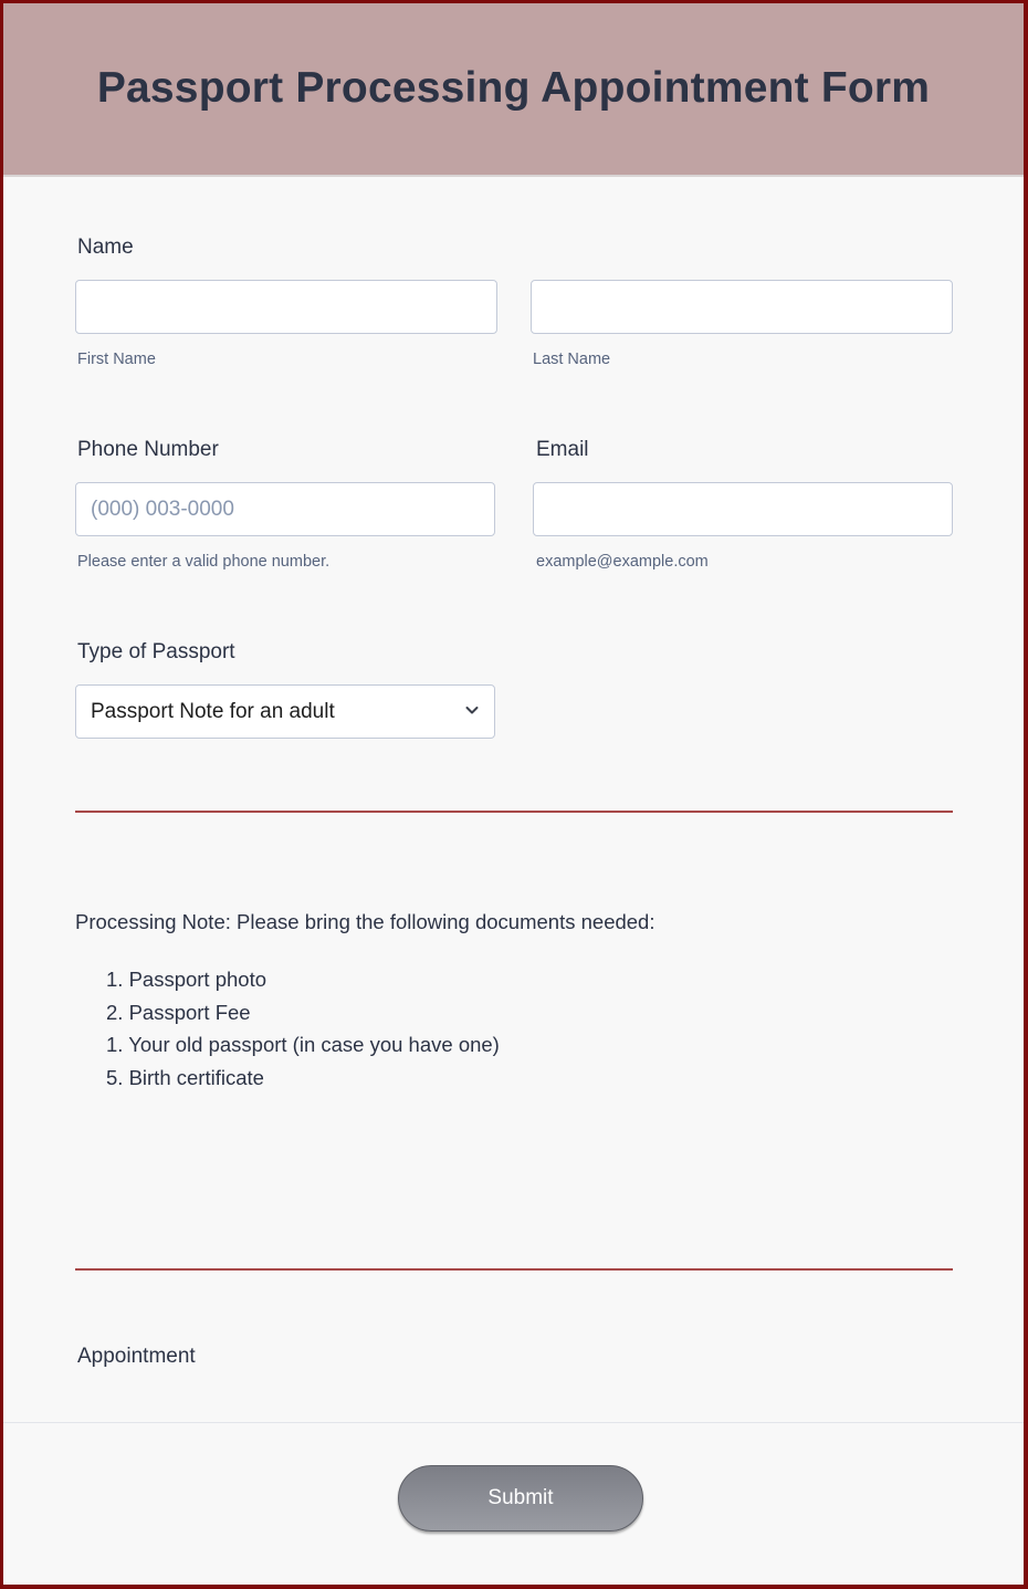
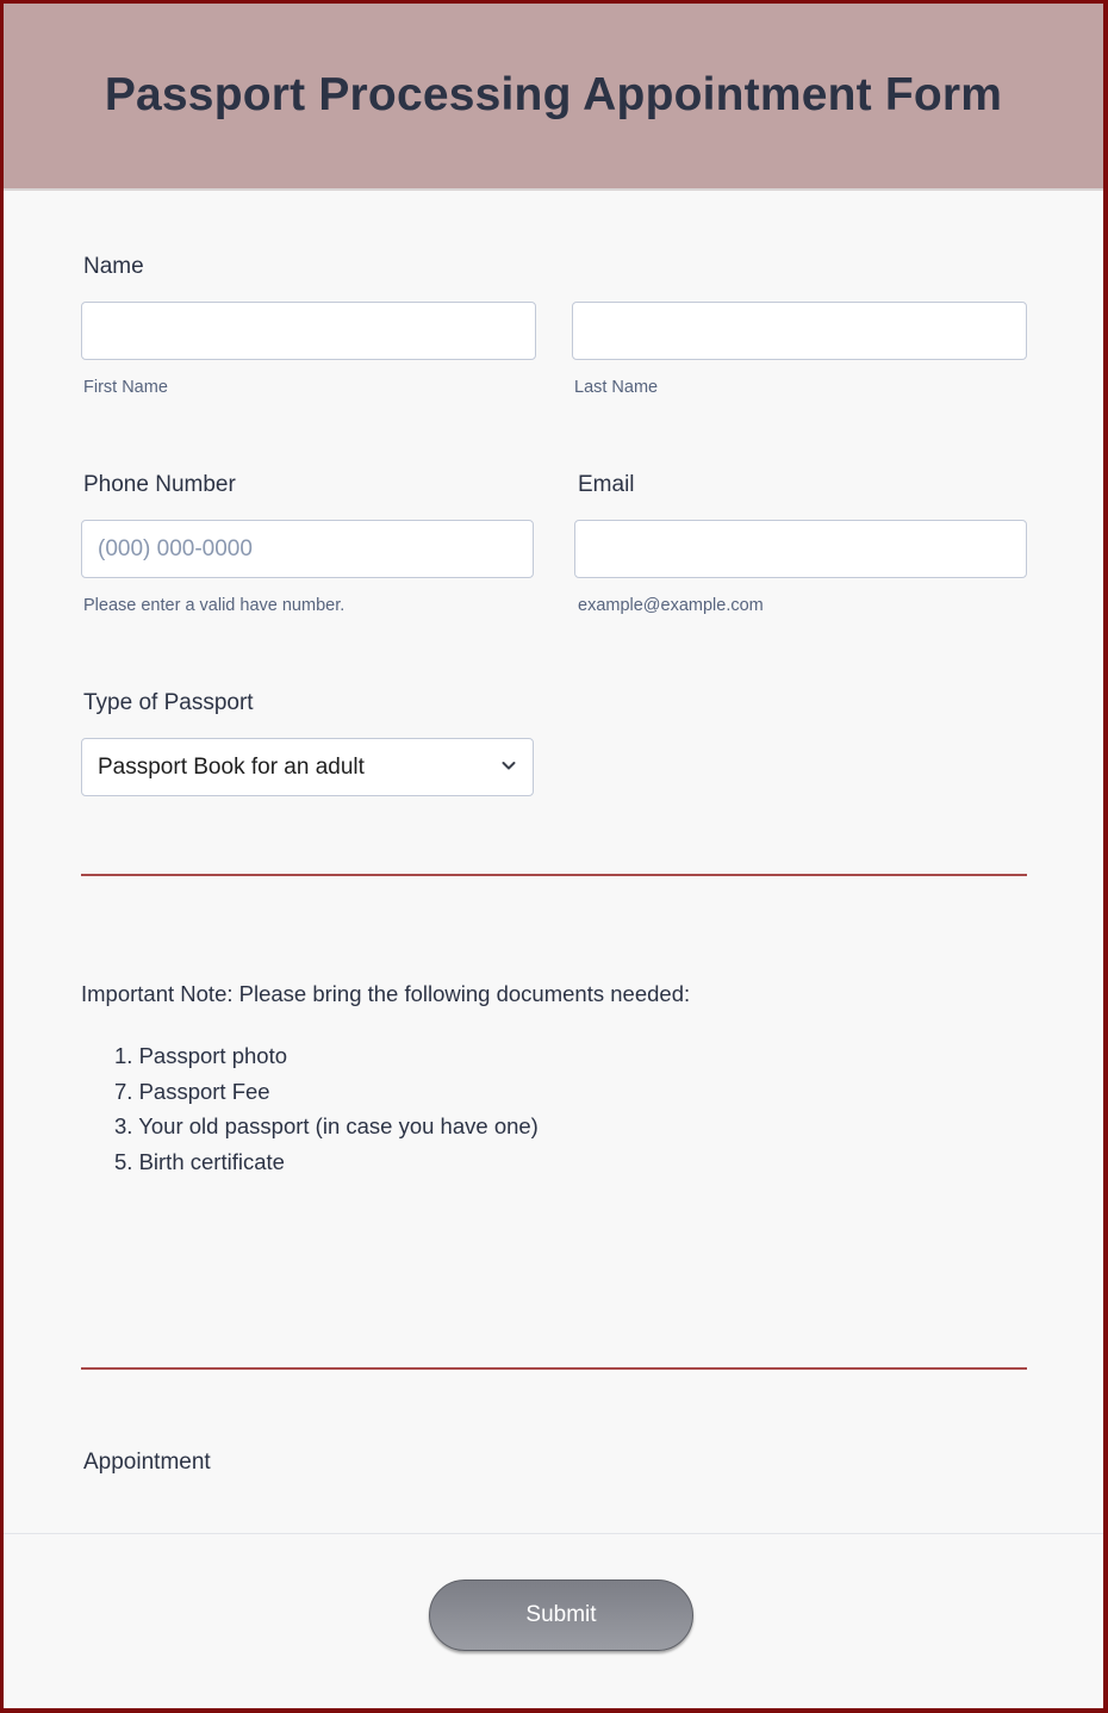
  Passport Processing Appointment Form
  Name
  First Name
  Last Name
  Phone Number
- (000) 003-0000
+ (000) 000-0000
- Please enter a valid phone number.
+ Please enter a valid have number.
  Email
  example@example.com
  Type of Passport
- Passport Note for an adult
+ Passport Book for an adult
- Processing Note: Please bring the following documents needed:
+ Important Note: Please bring the following documents needed:
  1. Passport photo
- 2. Passport Fee
+ 7. Passport Fee
- 1. Your old passport (in case you have one)
+ 3. Your old passport (in case you have one)
  5. Birth certificate
  Appointment
  Submit
